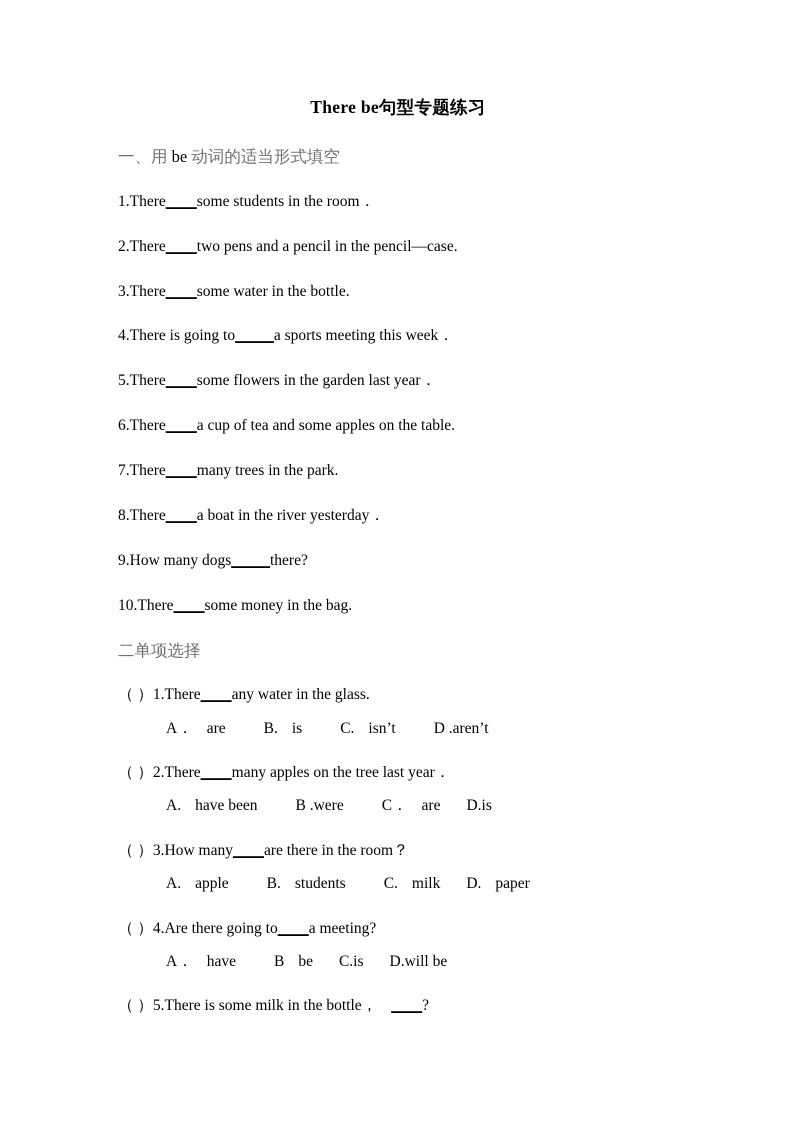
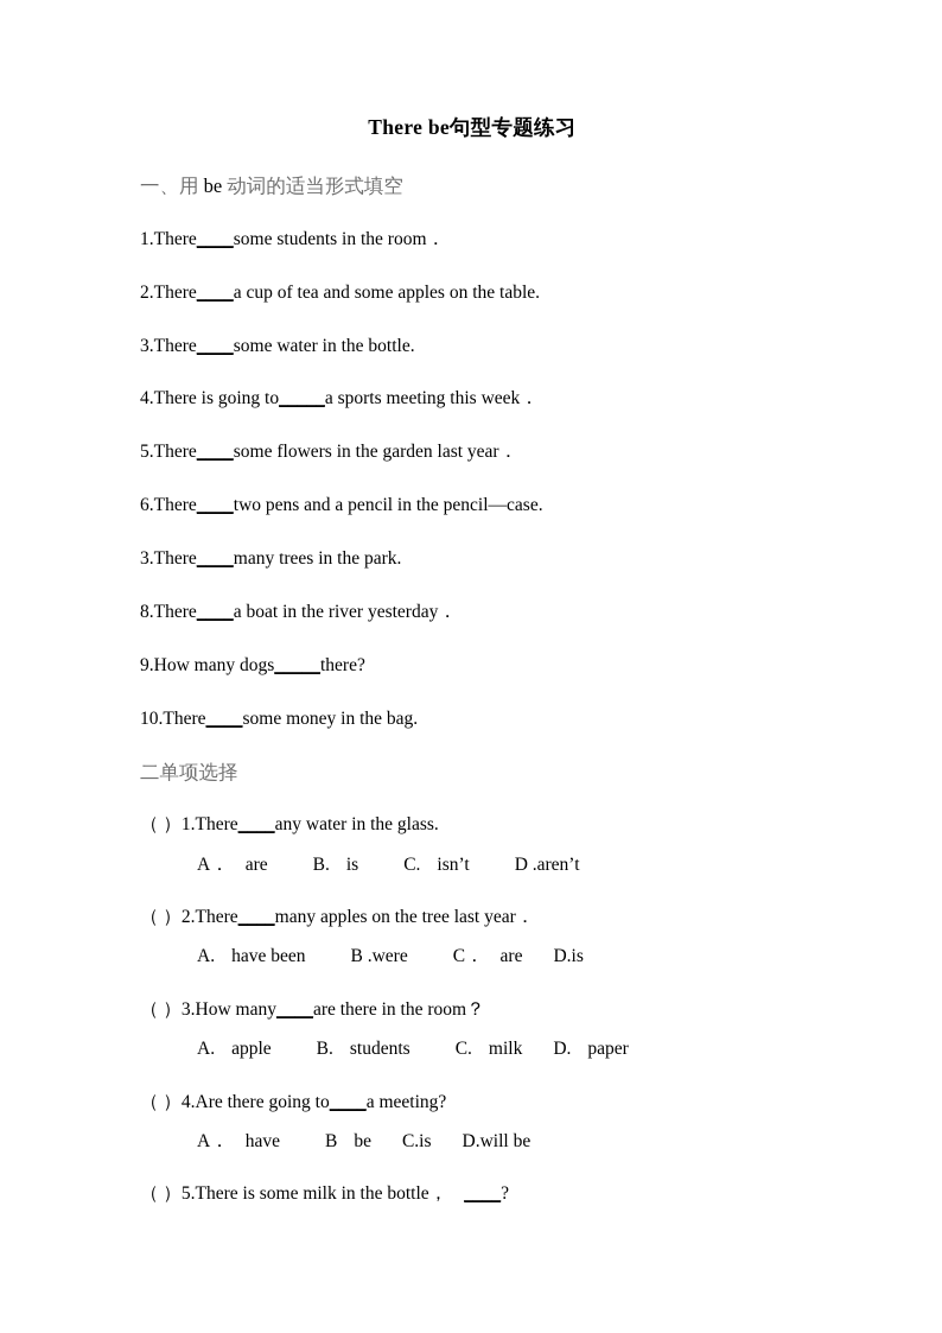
  There be句型专题练习
  一、用 be 动词的适当形式填空
  1.There____some students in the room．
- 2.There____two pens and a pencil in the pencil—case.
+ 2.There____a cup of tea and some apples on the table.
  3.There____some water in the bottle.
  4.There is going to_____a sports meeting this week．
  5.There____some flowers in the garden last year．
- 6.There____a cup of tea and some apples on the table.
+ 6.There____two pens and a pencil in the pencil—case.
- 7.There____many trees in the park.
+ 3.There____many trees in the park.
  8.There____a boat in the river yesterday．
  9.How many dogs_____there?
  10.There____some money in the bag.
  二单项选择
  （ ）1.There____any water in the glass.
  A． are B. is C. isn’t D .aren’t
  （ ）2.There____many apples on the tree last year．
  A. have been B .were C． are D.is
  （ ）3.How many____are there in the room？
  A. apple B. students C. milk D. paper
  （ ）4.Are there going to____a meeting?
  A． have B be C.is D.will be
  （ ）5.There is some milk in the bottle， ____?
